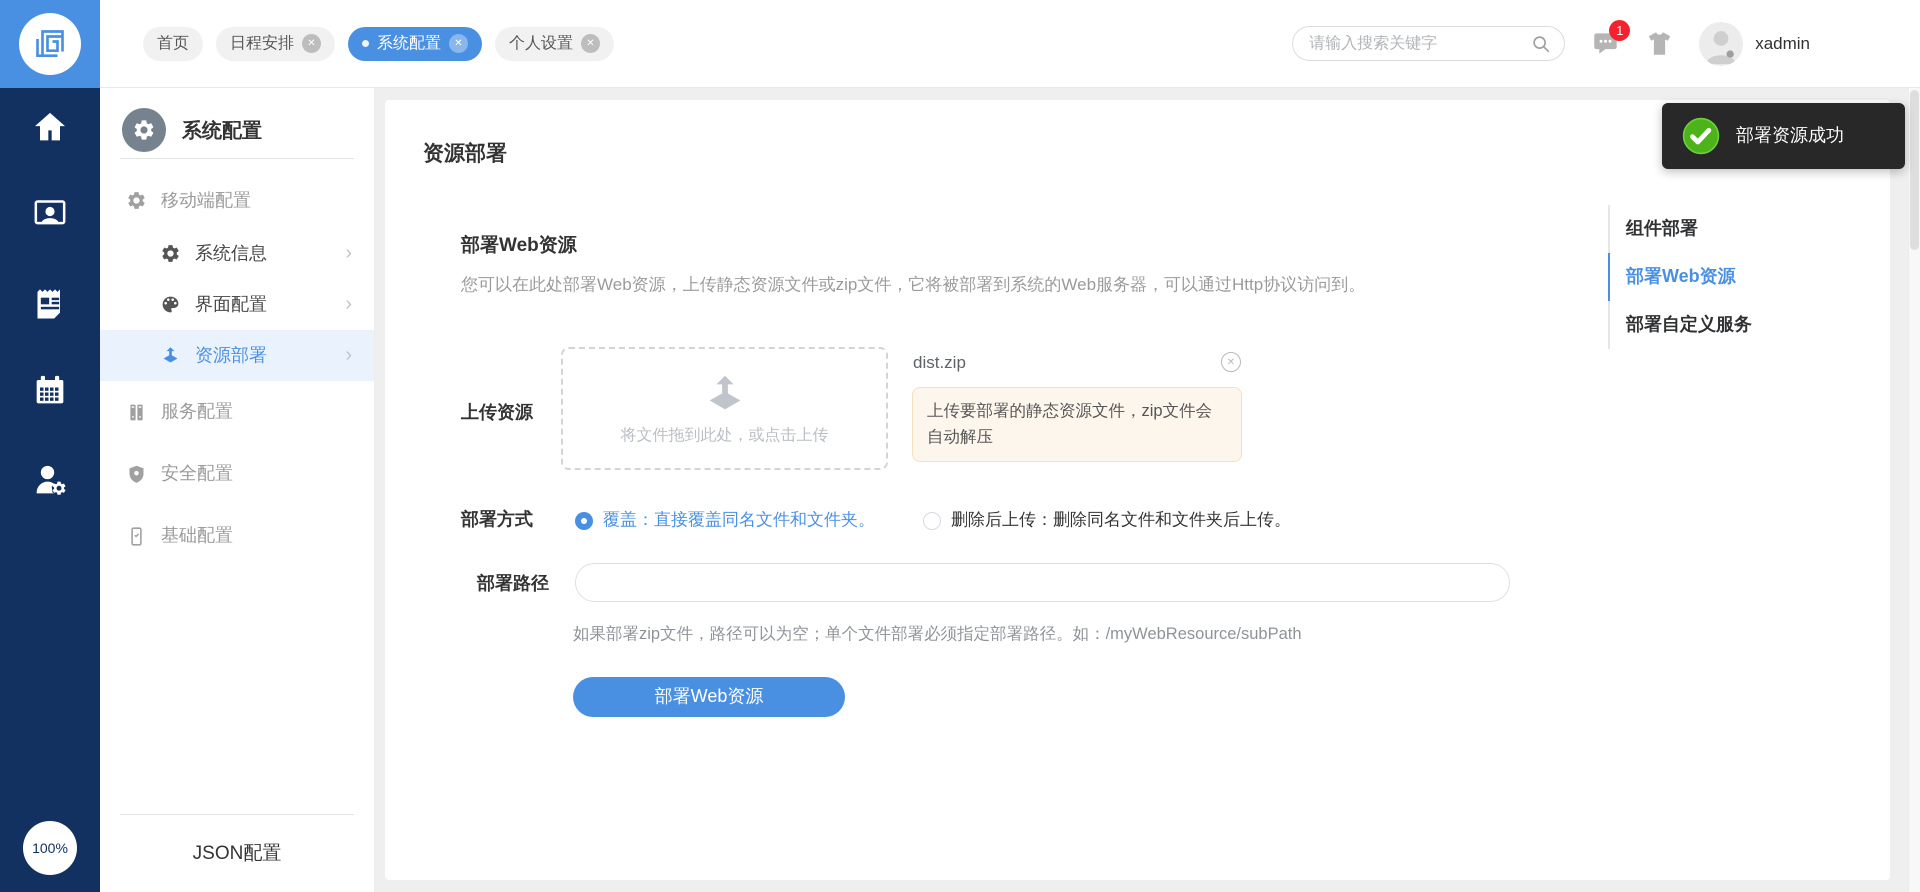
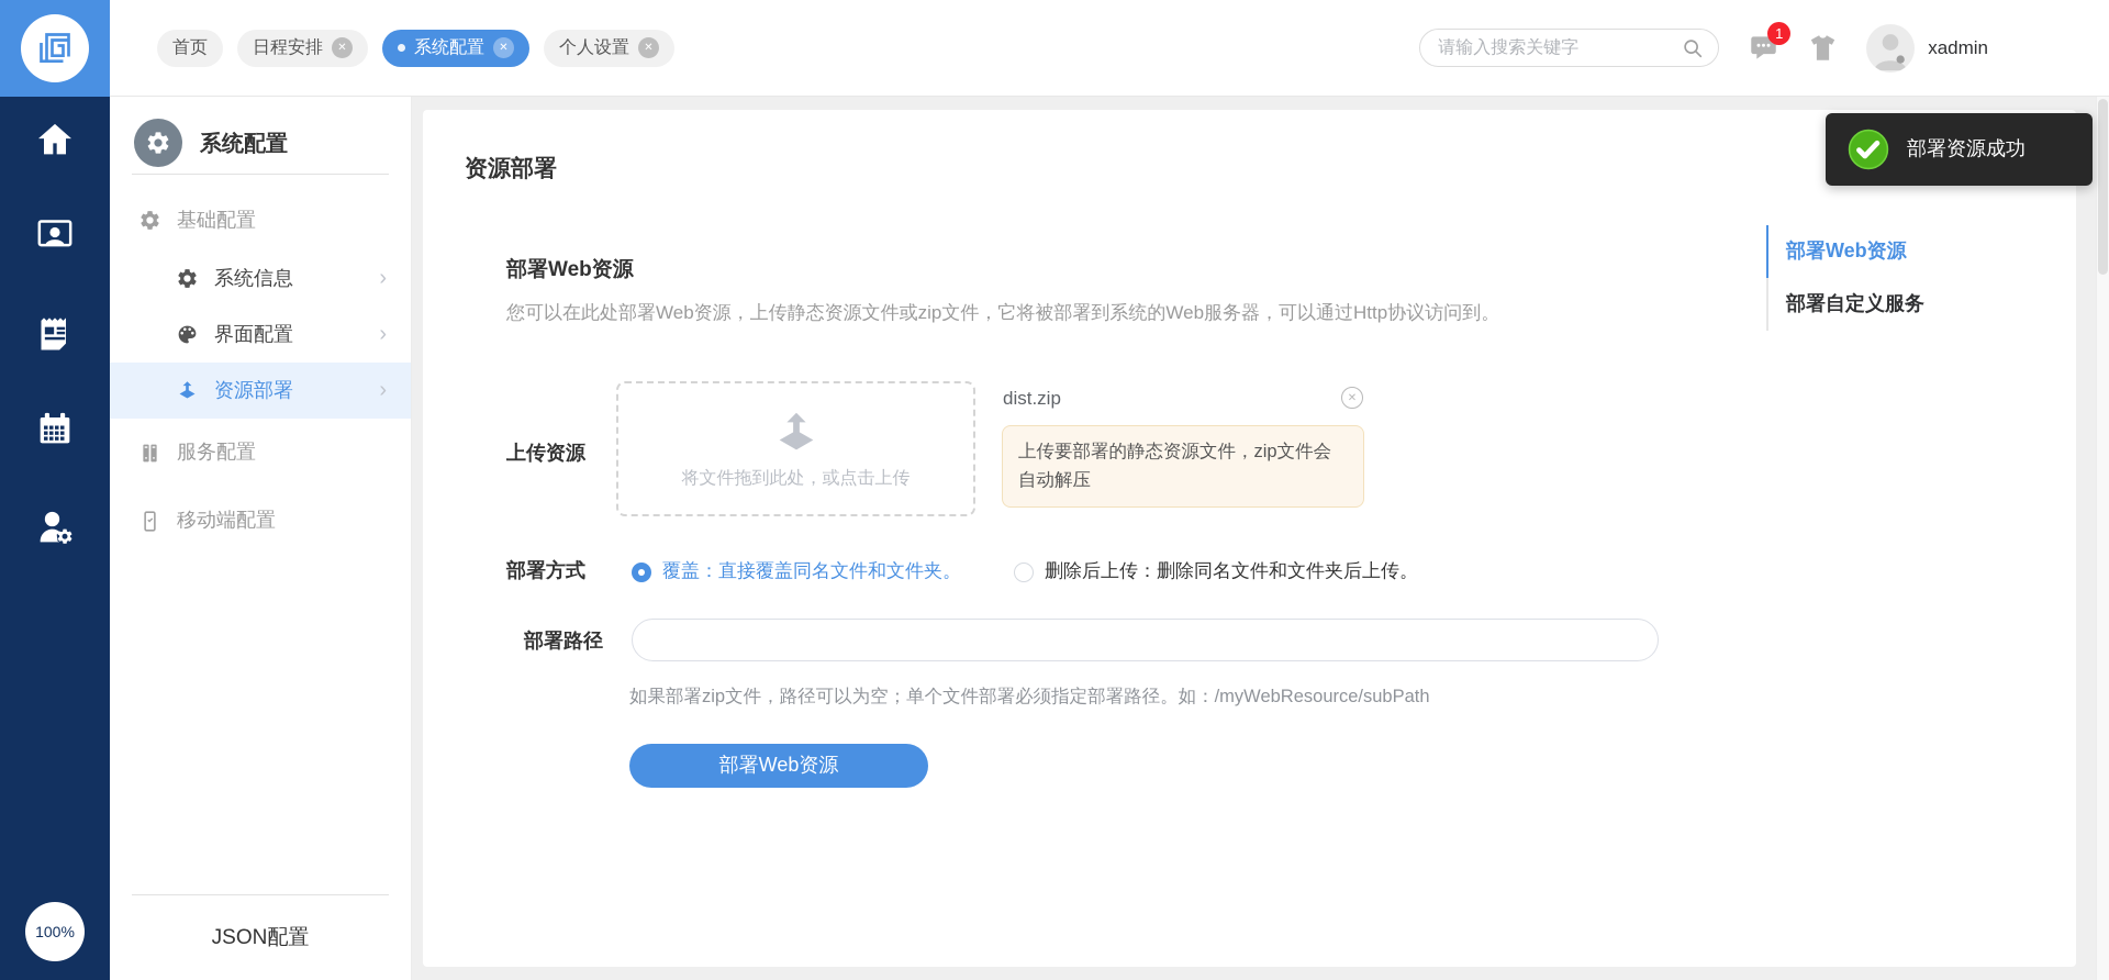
  100%
  首页
  日程安排
  ✕
  系统配置
  ✕
  个人设置
  ✕
  请输入搜索关键字
  1
  xadmin
  系统配置
- 移动端配置
+ 基础配置
  系统信息
  ›
  界面配置
  ›
  资源部署
  ›
  服务配置
- 安全配置
- 基础配置
+ 移动端配置
  JSON配置
  资源部署
  部署Web资源
  您可以在此处部署Web资源，上传静态资源文件或zip文件，它将被部署到系统的Web服务器，可以通过Http协议访问到。
  上传资源
  将文件拖到此处，或点击上传
  dist.zip
  ✕
  上传要部署的静态资源文件，zip文件会自动解压
  部署方式
  覆盖：直接覆盖同名文件和文件夹。
  删除后上传：删除同名文件和文件夹后上传。
  部署路径
  如果部署zip文件，路径可以为空；单个文件部署必须指定部署路径。如：/myWebResource/subPath
  部署Web资源
- 组件部署
  部署Web资源
  部署自定义服务
  部署资源成功
